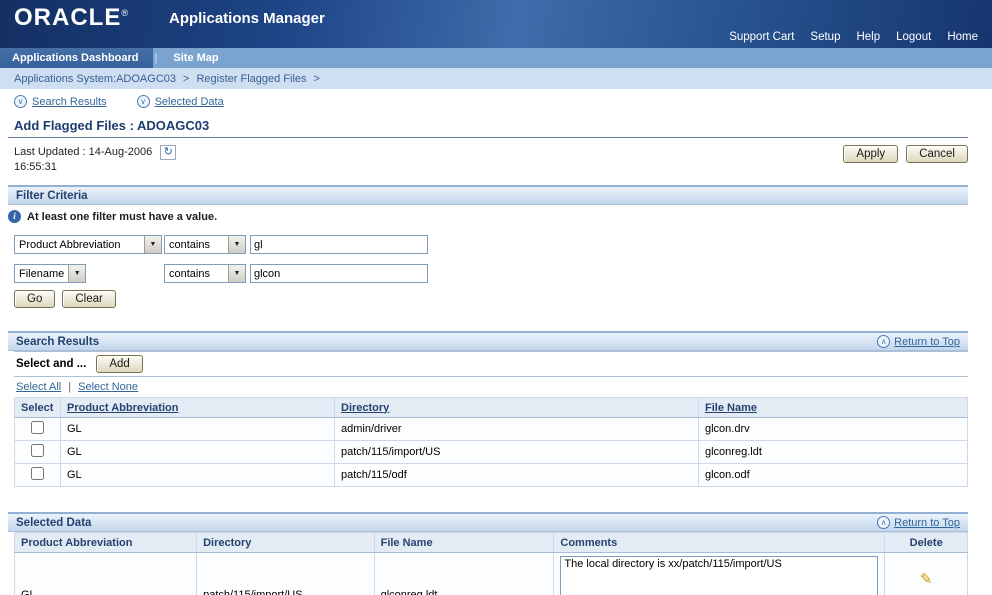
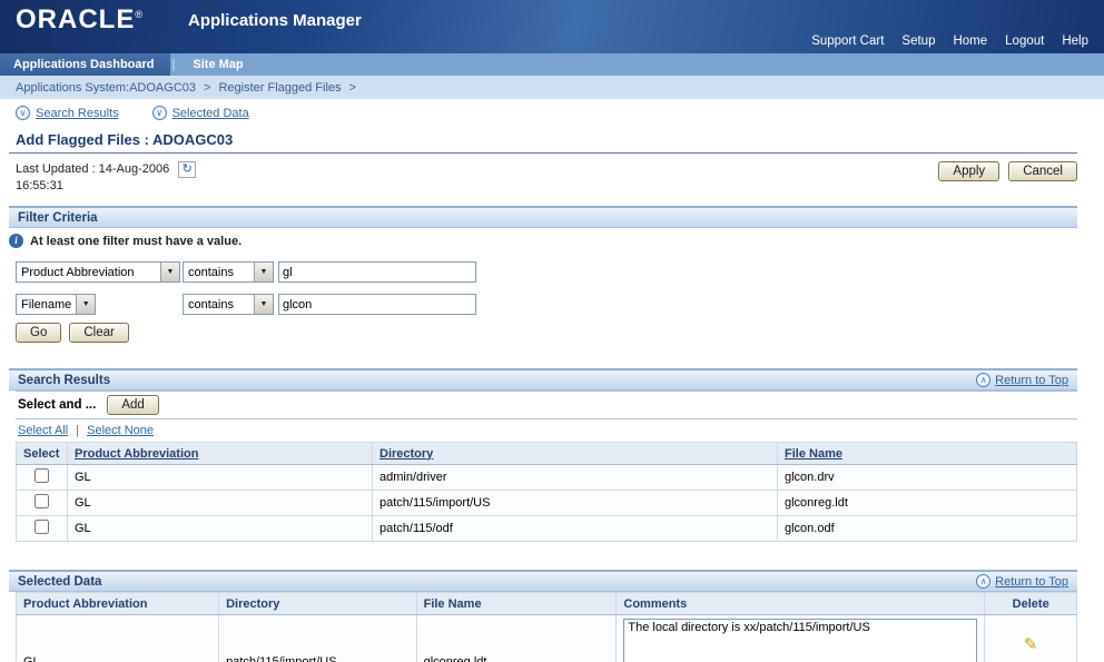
  ORACLE®
  Applications Manager
  Support Cart
  Setup
- Help
+ Home
  Logout
- Home
+ Help
  Applications Dashboard
  |
  Site Map
  Applications System:ADOAGC03
  >
  Register Flagged Files
  >
  ∨
  Search Results
  ∨
  Selected Data
  Add Flagged Files : ADOAGC03
  Last Updated : 14-Aug-2006
  ↻
  16:55:31
  Apply
  Cancel
  Filter Criteria
  i
  At least one filter must have a value.
  Product Abbreviation
  contains
  gl
  Filename
  contains
  glcon
  Go
  Clear
  Search Results
  ∧
  Return to Top
  Select and ...
  Add
  Select All
  |
  Select None
  Select	Product Abbreviation	Directory	File Name
  	GL	admin/driver	glcon.drv
  	GL	patch/115/import/US	glconreg.ldt
  	GL	patch/115/odf	glcon.odf
  Selected Data
  ∧
  Return to Top
  Product Abbreviation	Directory	File Name	Comments	Delete
